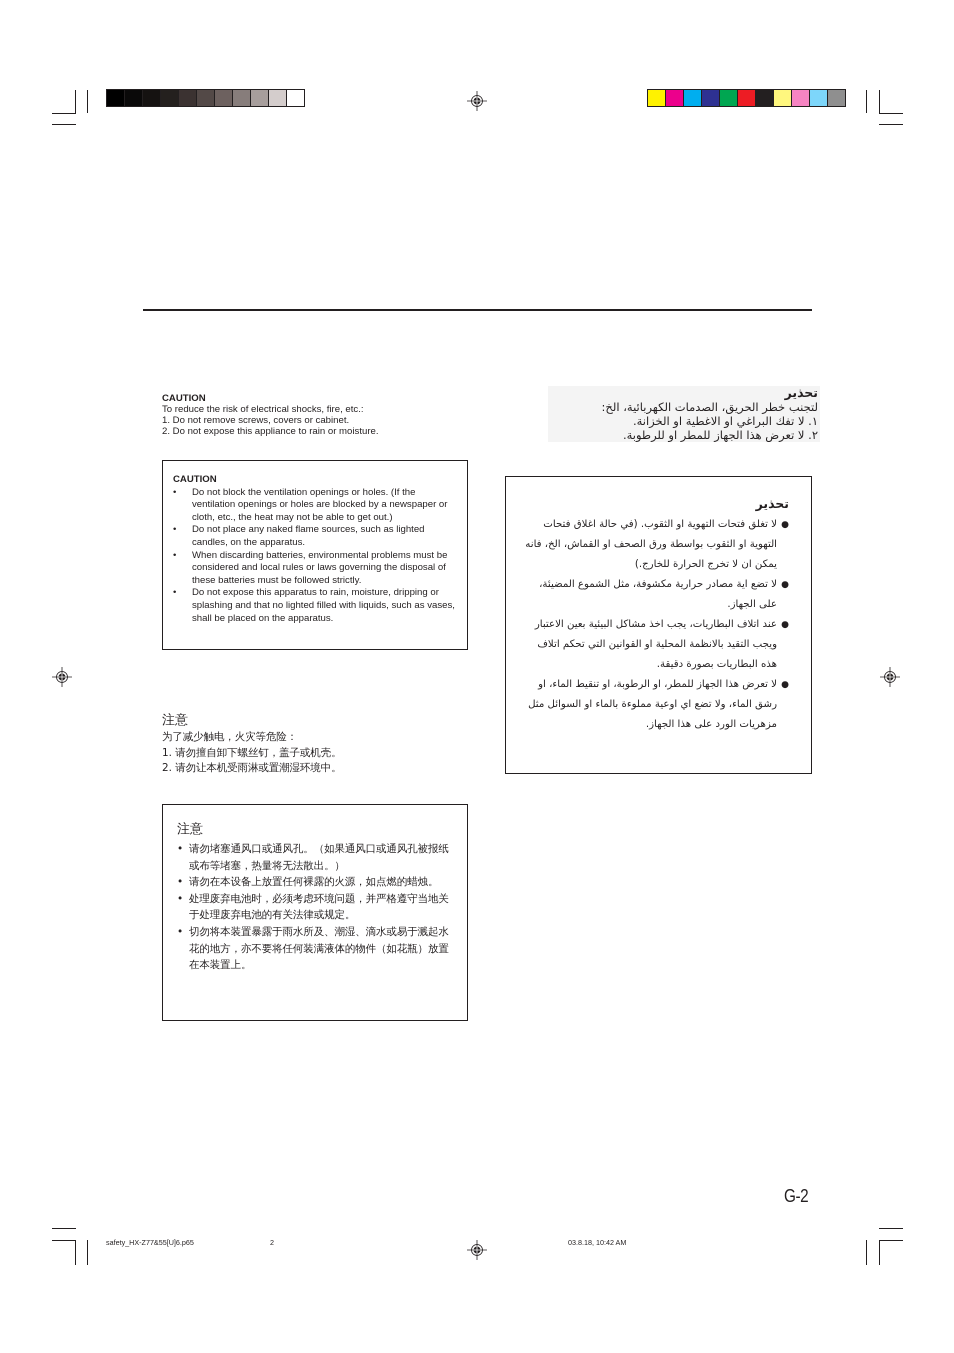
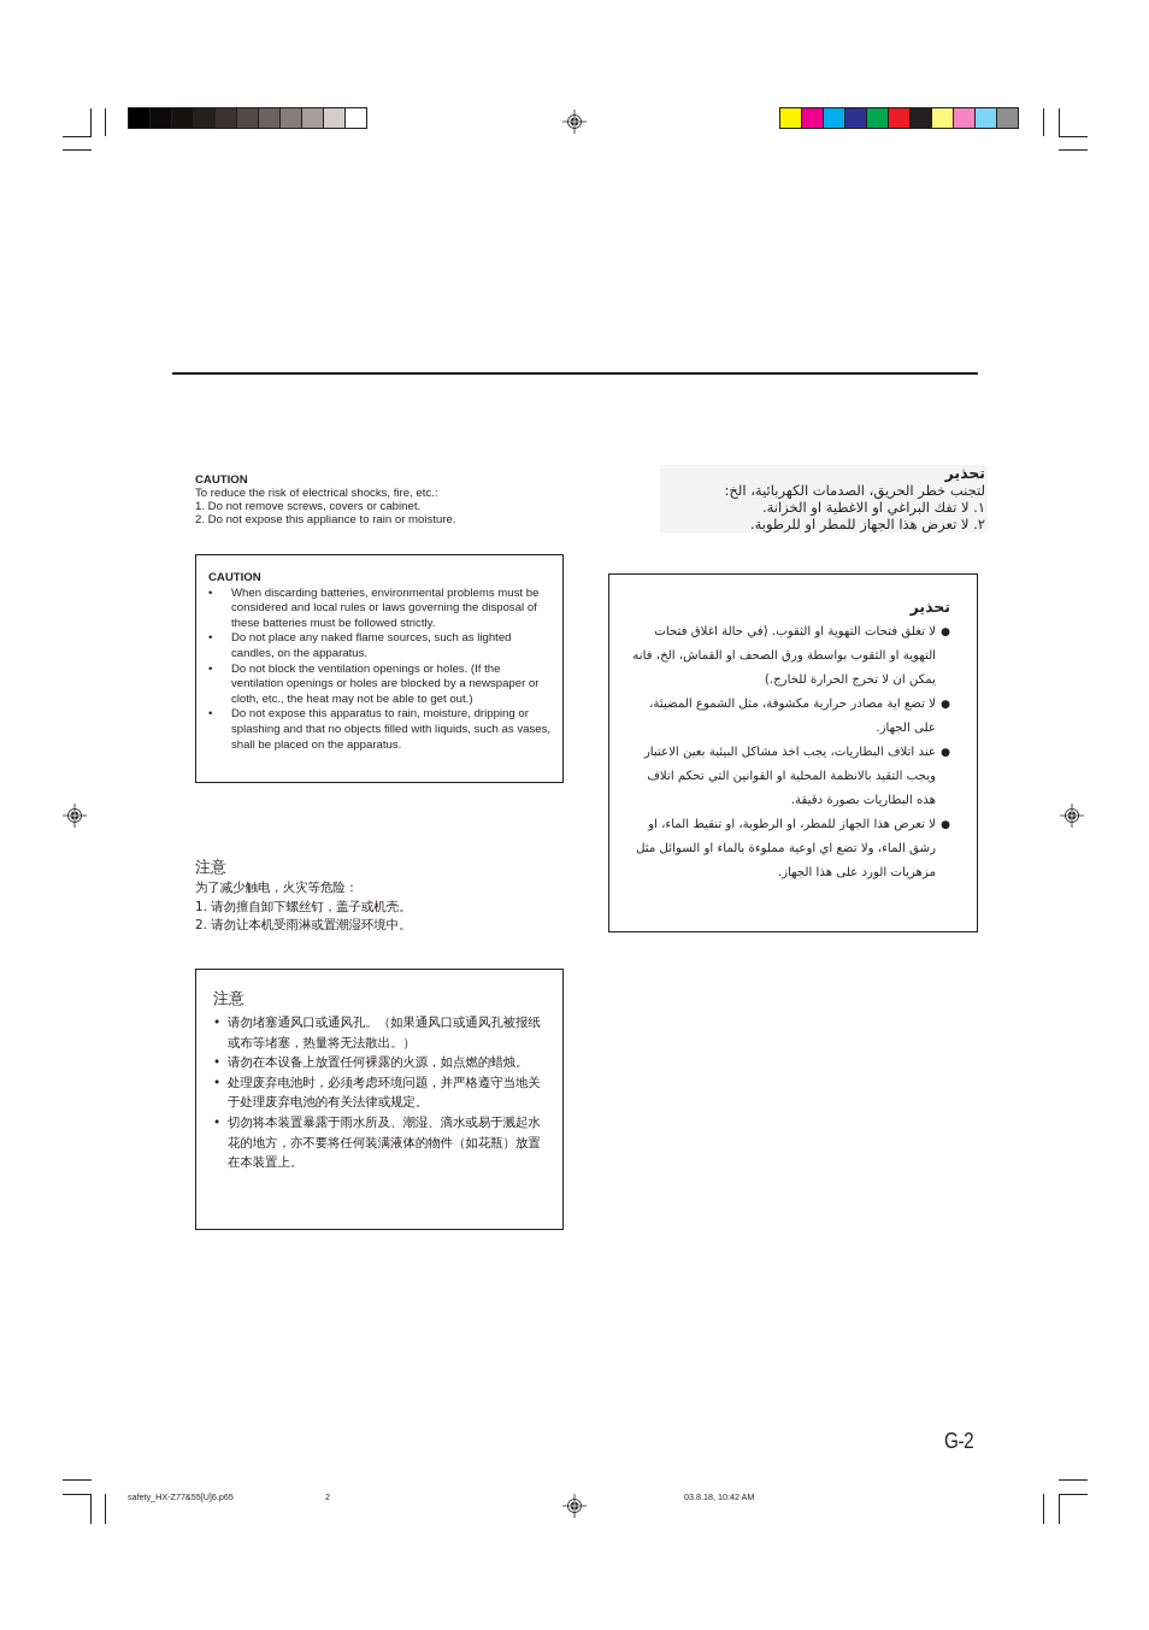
  CAUTION
  To reduce the risk of electrical shocks, fire, etc.:
  1. Do not remove screws, covers or cabinet.
  2. Do not expose this appliance to rain or moisture.
  CAUTION
  •
- Do not block the ventilation openings or holes. (If the ventilation openings or holes are blocked by a newspaper or cloth, etc., the heat may not be able to get out.)
+ When discarding batteries, environmental problems must be considered and local rules or laws governing the disposal of these batteries must be followed strictly.
  •
  Do not place any naked flame sources, such as lighted candles, on the apparatus.
  •
- When discarding batteries, environmental problems must be considered and local rules or laws governing the disposal of these batteries must be followed strictly.
+ Do not block the ventilation openings or holes. (If the ventilation openings or holes are blocked by a newspaper or cloth, etc., the heat may not be able to get out.)
  •
- Do not expose this apparatus to rain, moisture, dripping or splashing and that no lighted filled with liquids, such as vases, shall be placed on the apparatus.
+ Do not expose this apparatus to rain, moisture, dripping or splashing and that no objects filled with liquids, such as vases, shall be placed on the apparatus.
  注意
  为了减少触电，火灾等危险：
  1. 请勿擅自卸下螺丝钉，盖子或机壳。
  2. 请勿让本机受雨淋或置潮湿环境中。
  注意
  •
  请勿堵塞通风口或通风孔。（如果通风口或通风孔被报纸或布等堵塞，热量将无法散出。）
  •
  请勿在本设备上放置任何裸露的火源，如点燃的蜡烛。
  •
  处理废弃电池时，必须考虑环境问题，并严格遵守当地关于处理废弃电池的有关法律或规定。
  •
  切勿将本装置暴露于雨水所及、潮湿、滴水或易于溅起水花的地方，亦不要将任何装满液体的物件（如花瓶）放置在本装置上。
  تحذير
  لتجنب خطر الحريق، الصدمات الكهربائية، الخ:
  ١. لا تفك البراغي او الاغطية او الخزانة.
  ٢. لا تعرض هذا الجهاز للمطر او للرطوبة.
  تحذير
  ●
  لا تغلق فتحات التهوية او الثقوب. (في حالة اغلاق فتحات التهوية او الثقوب بواسطة ورق الصحف او القماش، الخ، فانه يمكن ان لا تخرج الحرارة للخارج.)
  ●
  لا تضع اية مصادر حرارية مكشوفة، مثل الشموع المضيئة، على الجهاز.
  ●
  عند اتلاف البطاريات، يجب اخذ مشاكل البيئية بعين الاعتبار ويجب التقيد بالانظمة المحلية او القوانين التي تحكم اتلاف هذه البطاريات بصورة دقيقة.
  ●
  لا تعرض هذا الجهاز للمطر، او الرطوبة، او تنقيط الماء، او رشق الماء، ولا تضع اي اوعية مملوءة بالماء او السوائل مثل مزهريات الورد على هذا الجهاز.
  G-2
  safety_HX-Z77&55[U]6.p65
  2
  03.8.18, 10:42 AM
